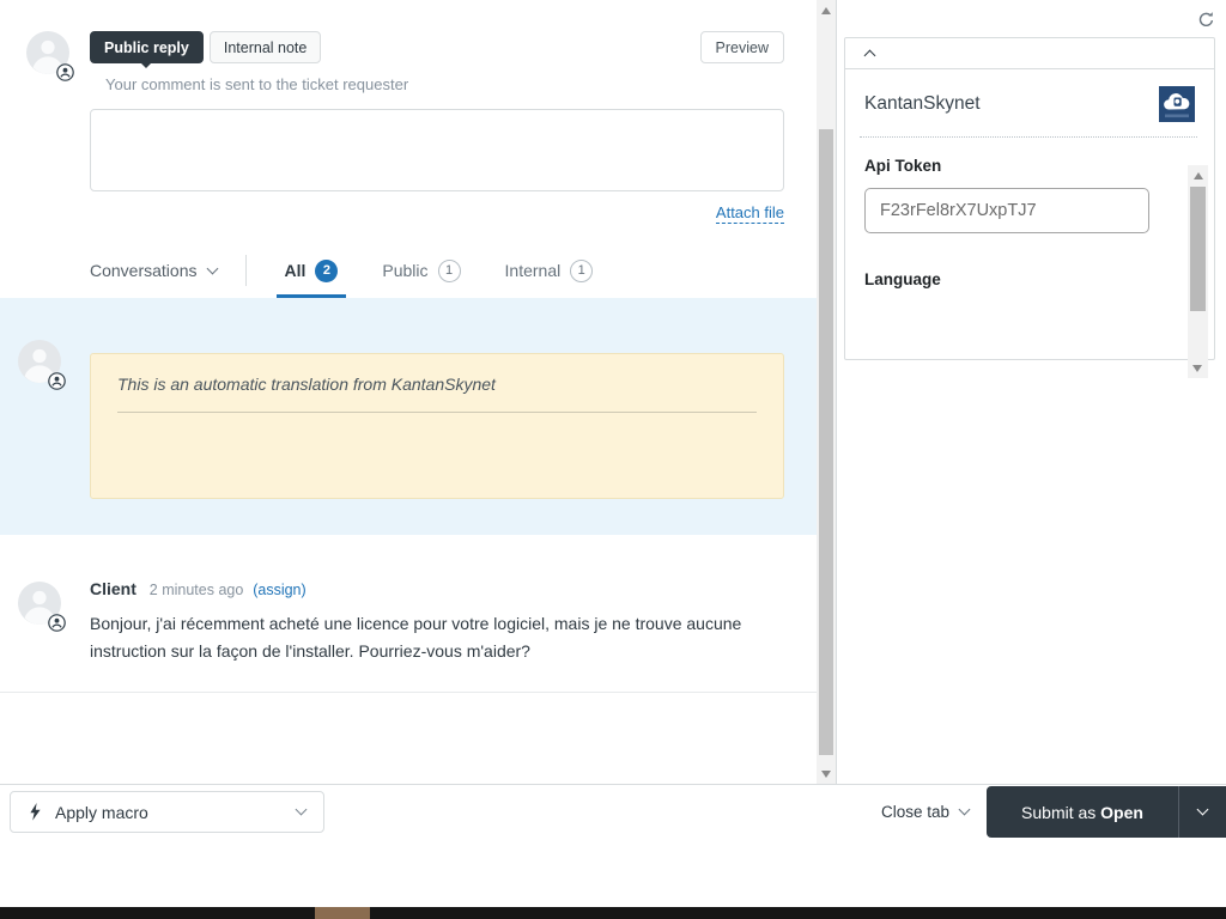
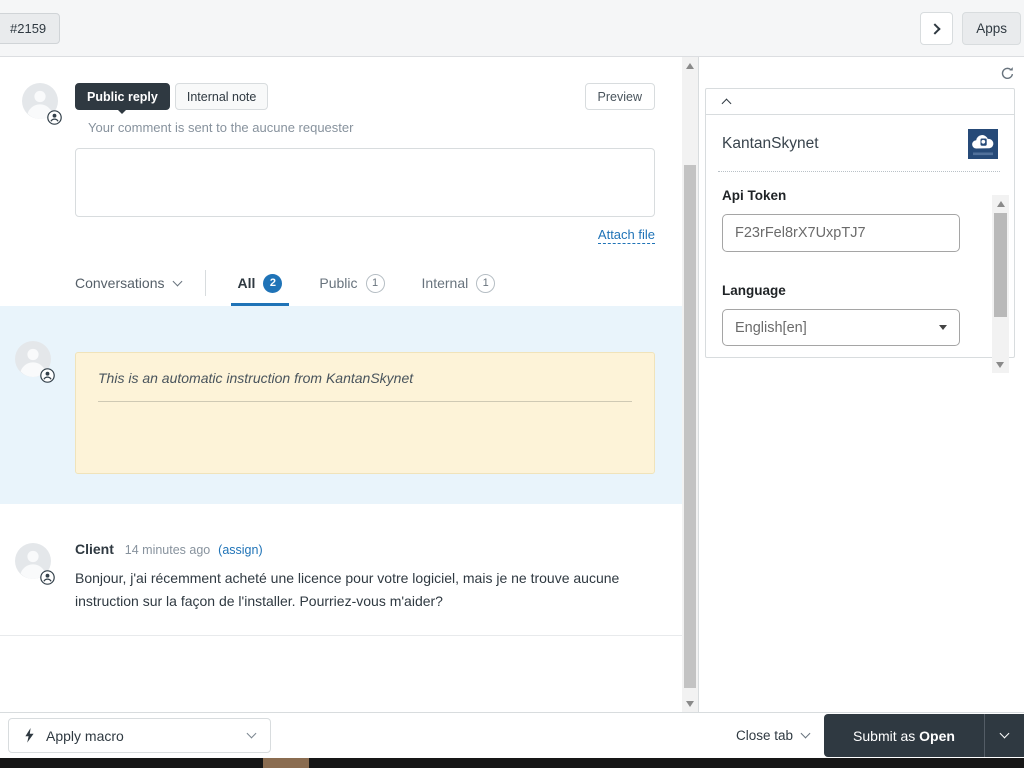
+ #2159
+ Apps
  Public reply
  Internal note
  Preview
- Your comment is sent to the ticket requester
+ Your comment is sent to the aucune requester
  Attach file
  Conversations
  All
  2
  Public
  1
  Internal
  1
- This is an automatic translation from KantanSkynet
+ This is an automatic instruction from KantanSkynet
- Client 2 minutes ago (assign)
+ Client 14 minutes ago (assign)
  Bonjour, j'ai récemment acheté une licence pour votre logiciel, mais je ne trouve aucune instruction sur la façon de l'installer. Pourriez-vous m'aider?
  KantanSkynet
  Api Token
  F23rFel8rX7UxpTJ7
  Language
+ English[en]
  Apply macro
  Close tab
  Submit as Open
